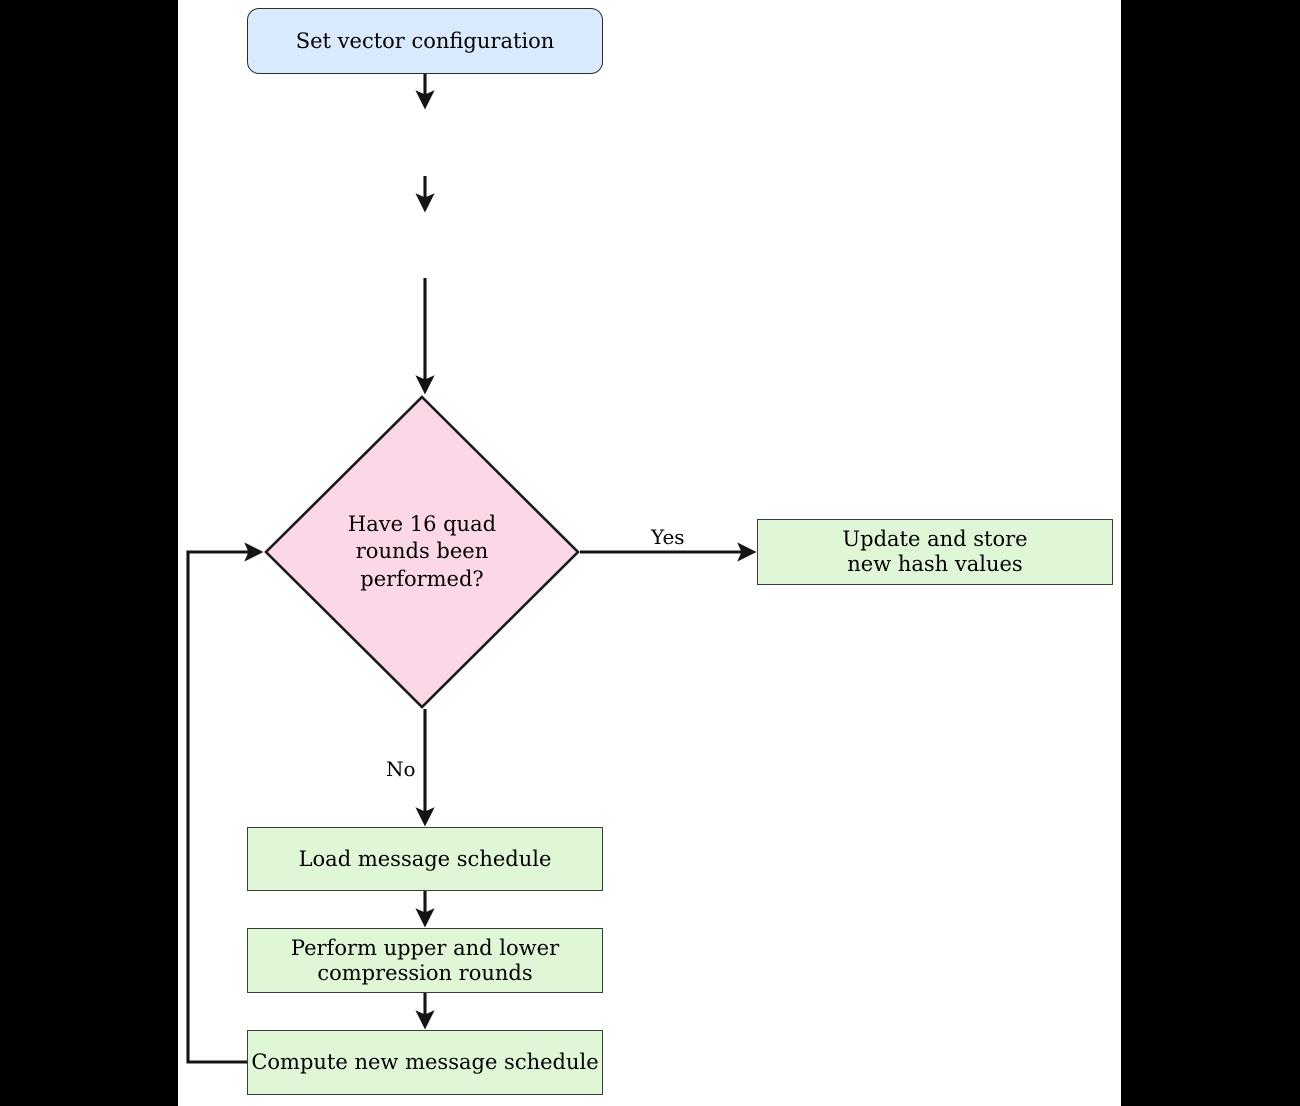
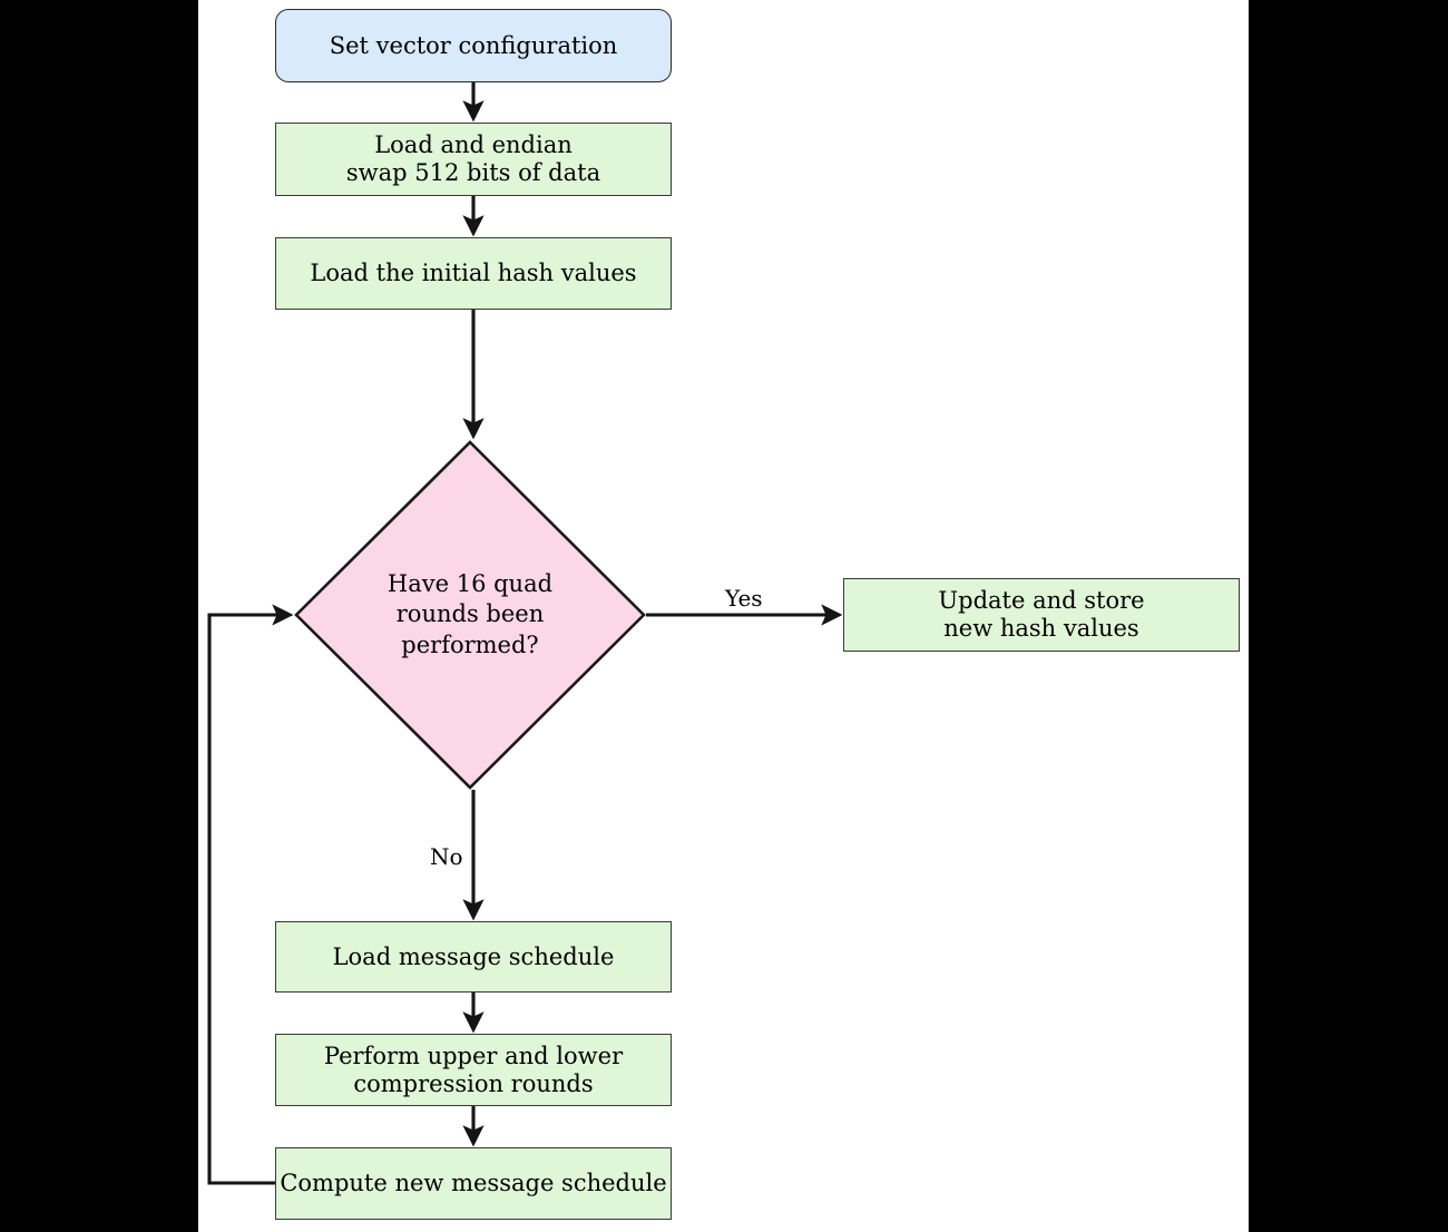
  Set vector configuration
+ Load and endian
+ swap 512 bits of data
+ Load the initial hash values
  Have 16 quad
  rounds been
  performed?
  Update and store
  new hash values
  Load message schedule
  Perform upper and lower
  compression rounds
  Compute new message schedule
  Yes
  No
